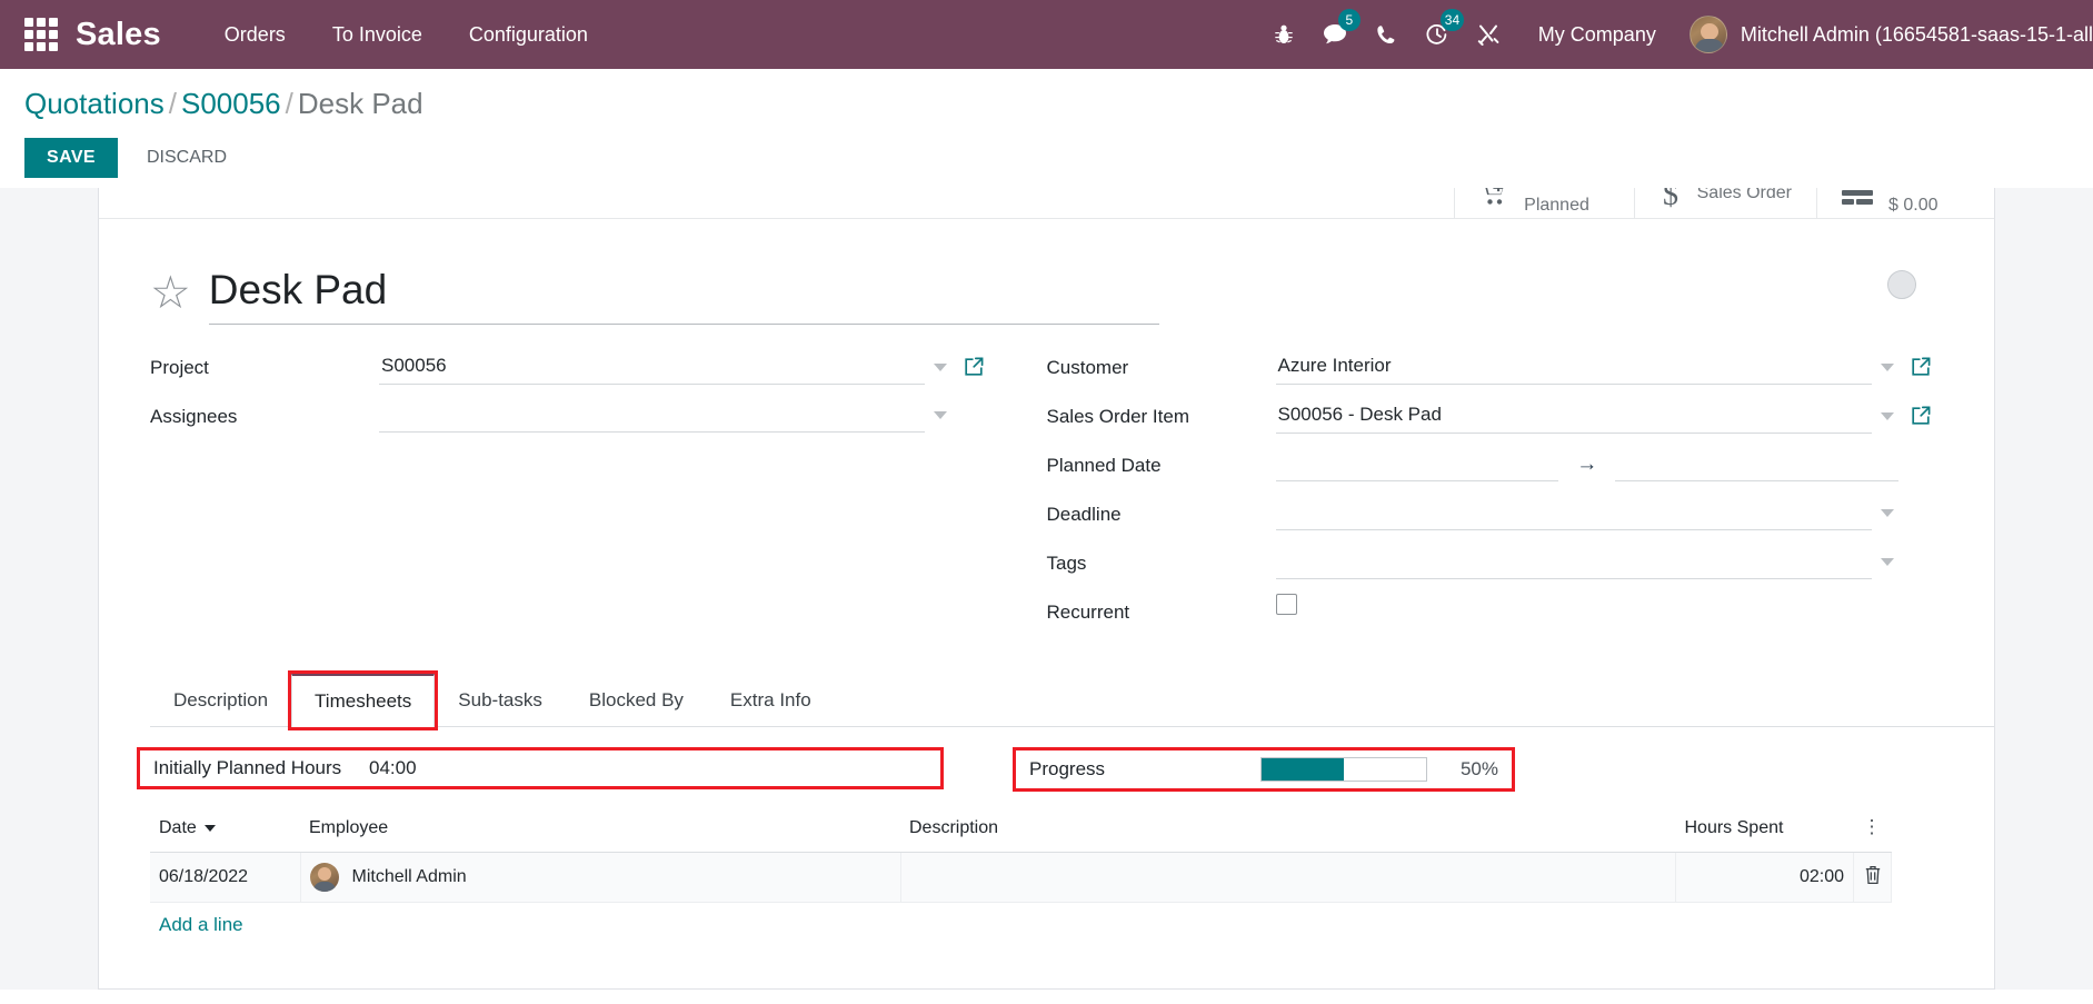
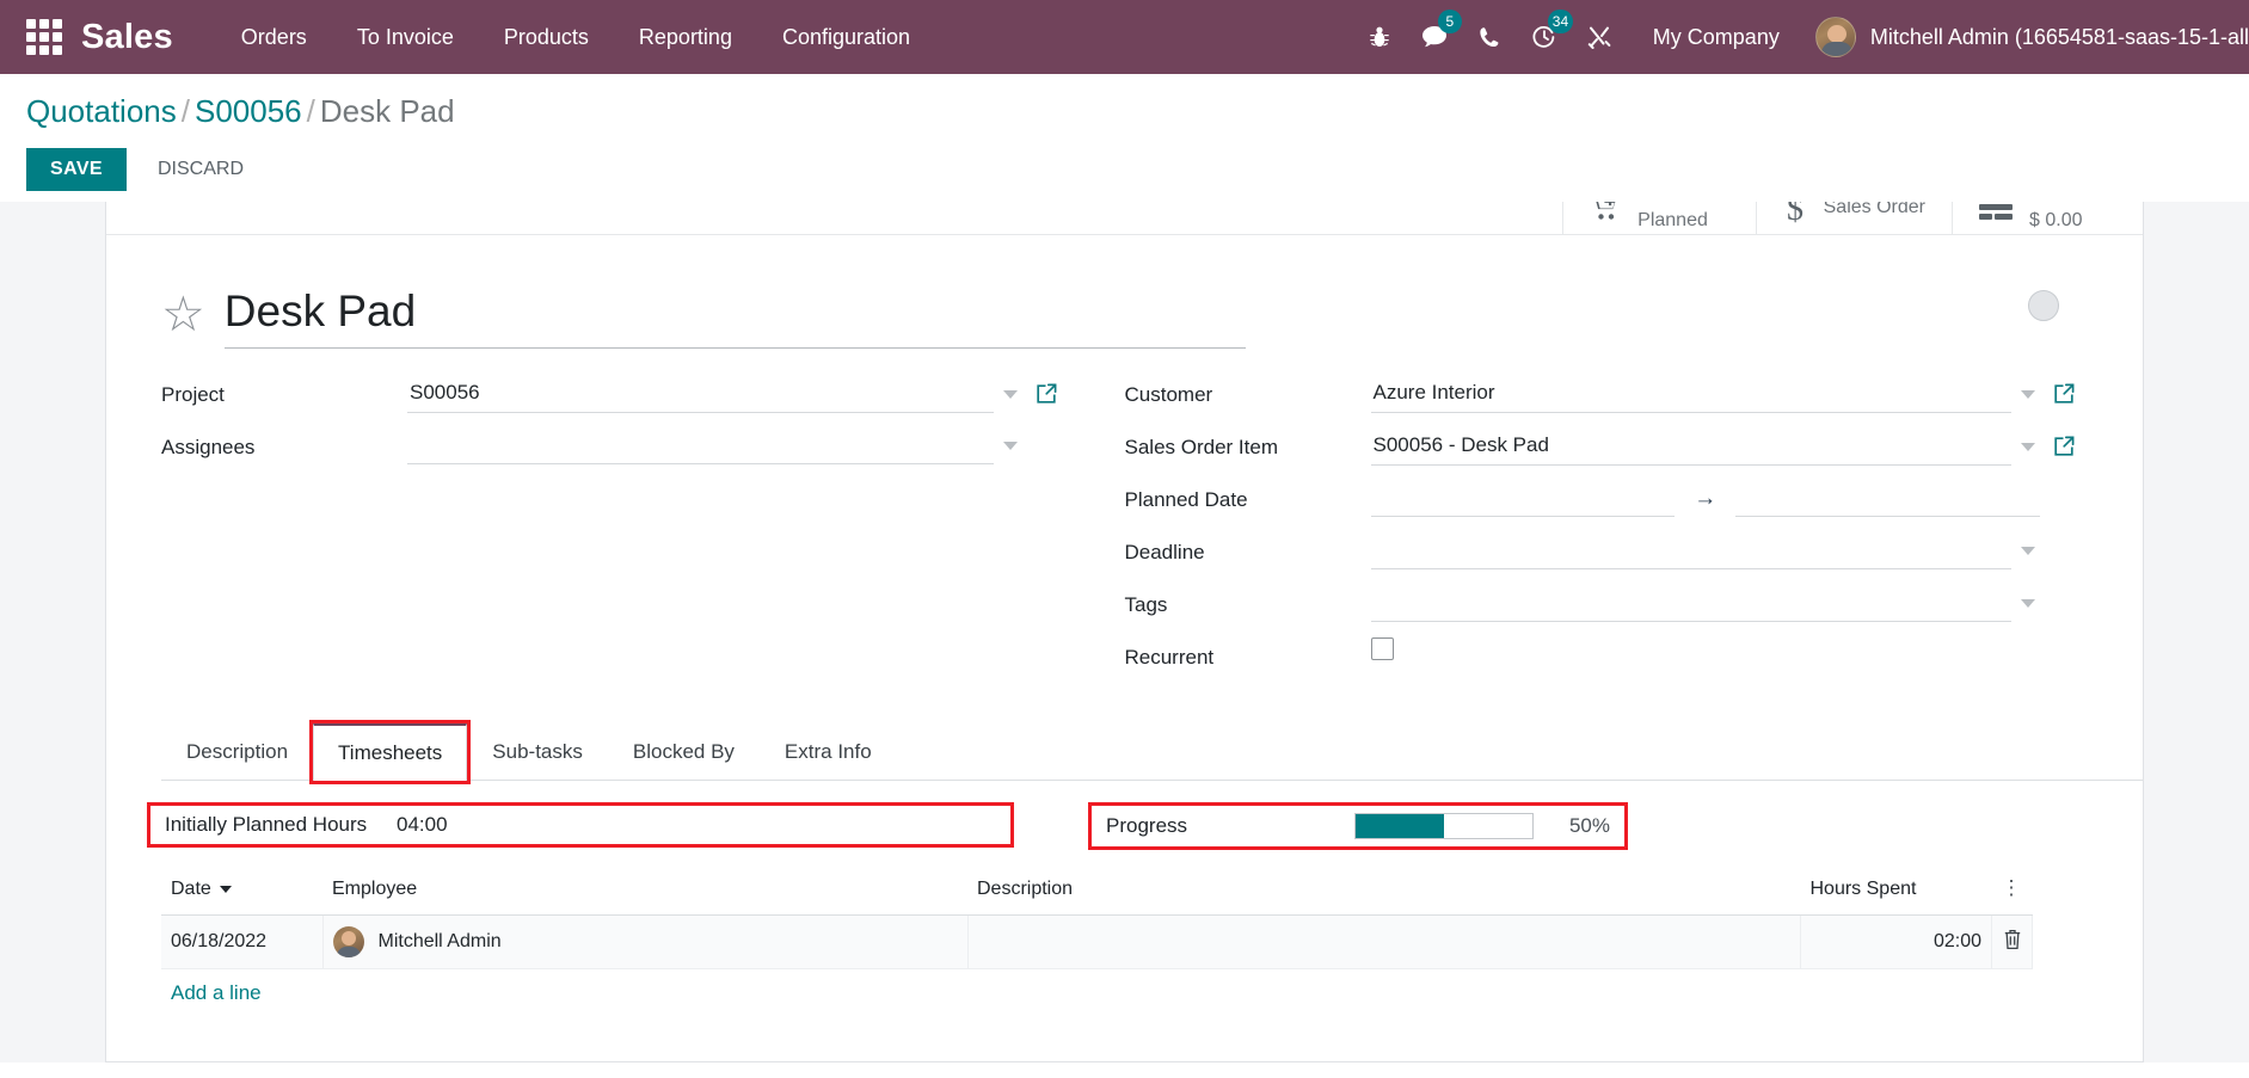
  Sales
  Orders
  To Invoice
+ Products
+ Reporting
  Configuration
  5
  34
  My Company
  Mitchell Admin (16654581-saas-15-1-all
  Quotations / S00056 / Desk Pad
  SAVE
  DISCARD
  Planned
  $
  Sales Order
  $ 0.00
  ☆
  Desk Pad
  Project
  S00056
  Assignees
  Customer
  Azure Interior
  Sales Order Item
  S00056 - Desk Pad
  Planned Date
  →
  Deadline
  Tags
  Recurrent
  Description
  Timesheets
  Sub-tasks
  Blocked By
  Extra Info
  Initially Planned Hours
  04:00
  Progress
  50%
  Date	Employee	Description	Hours Spent	⋮
  06/18/2022	Mitchell Admin		02:00
  Add a line
